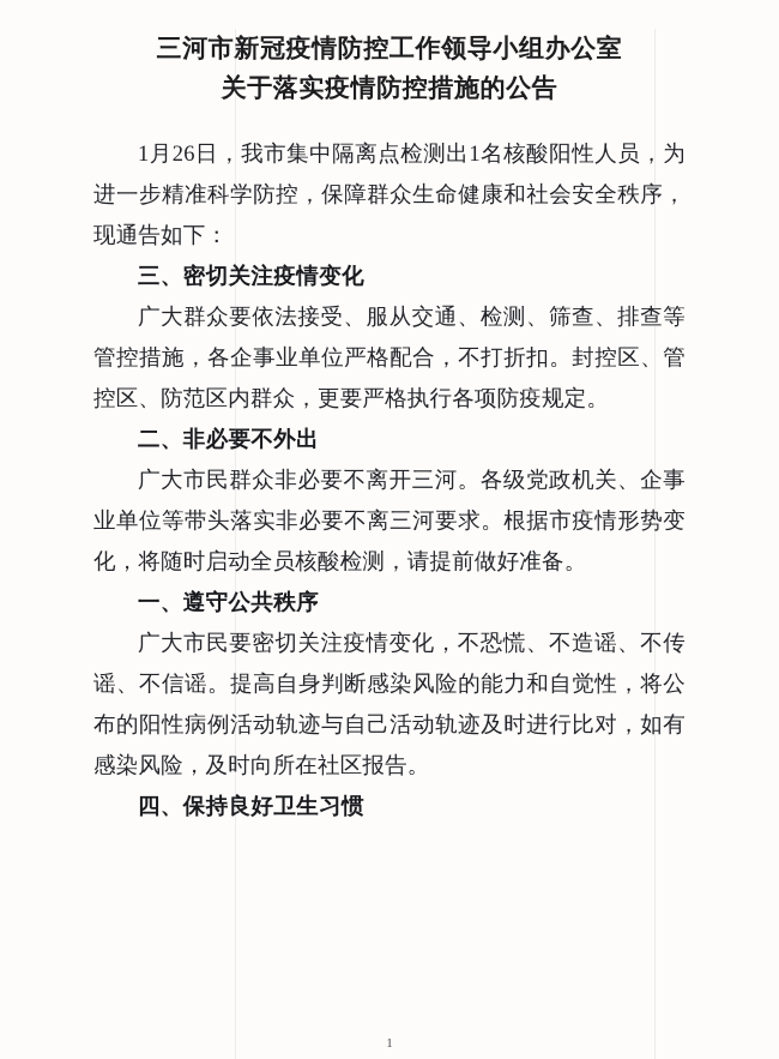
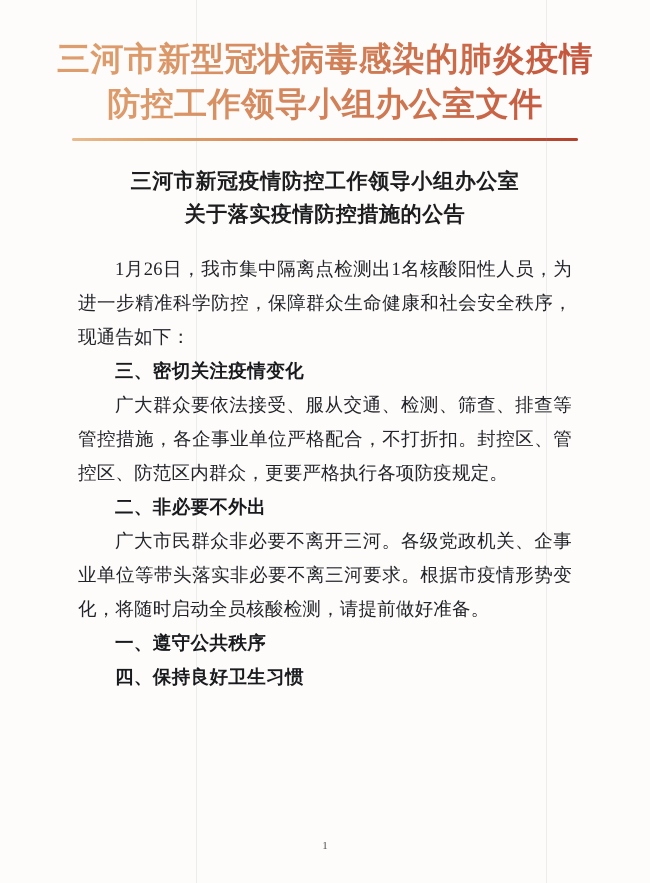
+ 三河市新型冠状病毒感染的肺炎疫情
+ 防控工作领导小组办公室文件
  三河市新冠疫情防控工作领导小组办公室
  关于落实疫情防控措施的公告
  1月26日，我市集中隔离点检测出1名核酸阳性人员，为进一步精准科学防控，保障群众生命健康和社会安全秩序，现通告如下：
  三、密切关注疫情变化
  广大群众要依法接受、服从交通、检测、筛查、排查等管控措施，各企事业单位严格配合，不打折扣。封控区、管控区、防范区内群众，更要严格执行各项防疫规定。
  二、非必要不外出
  广大市民群众非必要不离开三河。各级党政机关、企事业单位等带头落实非必要不离三河要求。根据市疫情形势变化，将随时启动全员核酸检测，请提前做好准备。
  一、遵守公共秩序
- 广大市民要密切关注疫情变化，不恐慌、不造谣、不传谣、不信谣。提高自身判断感染风险的能力和自觉性，将公布的阳性病例活动轨迹与自己活动轨迹及时进行比对，如有感染风险，及时向所在社区报告。
  四、保持良好卫生习惯
  1
